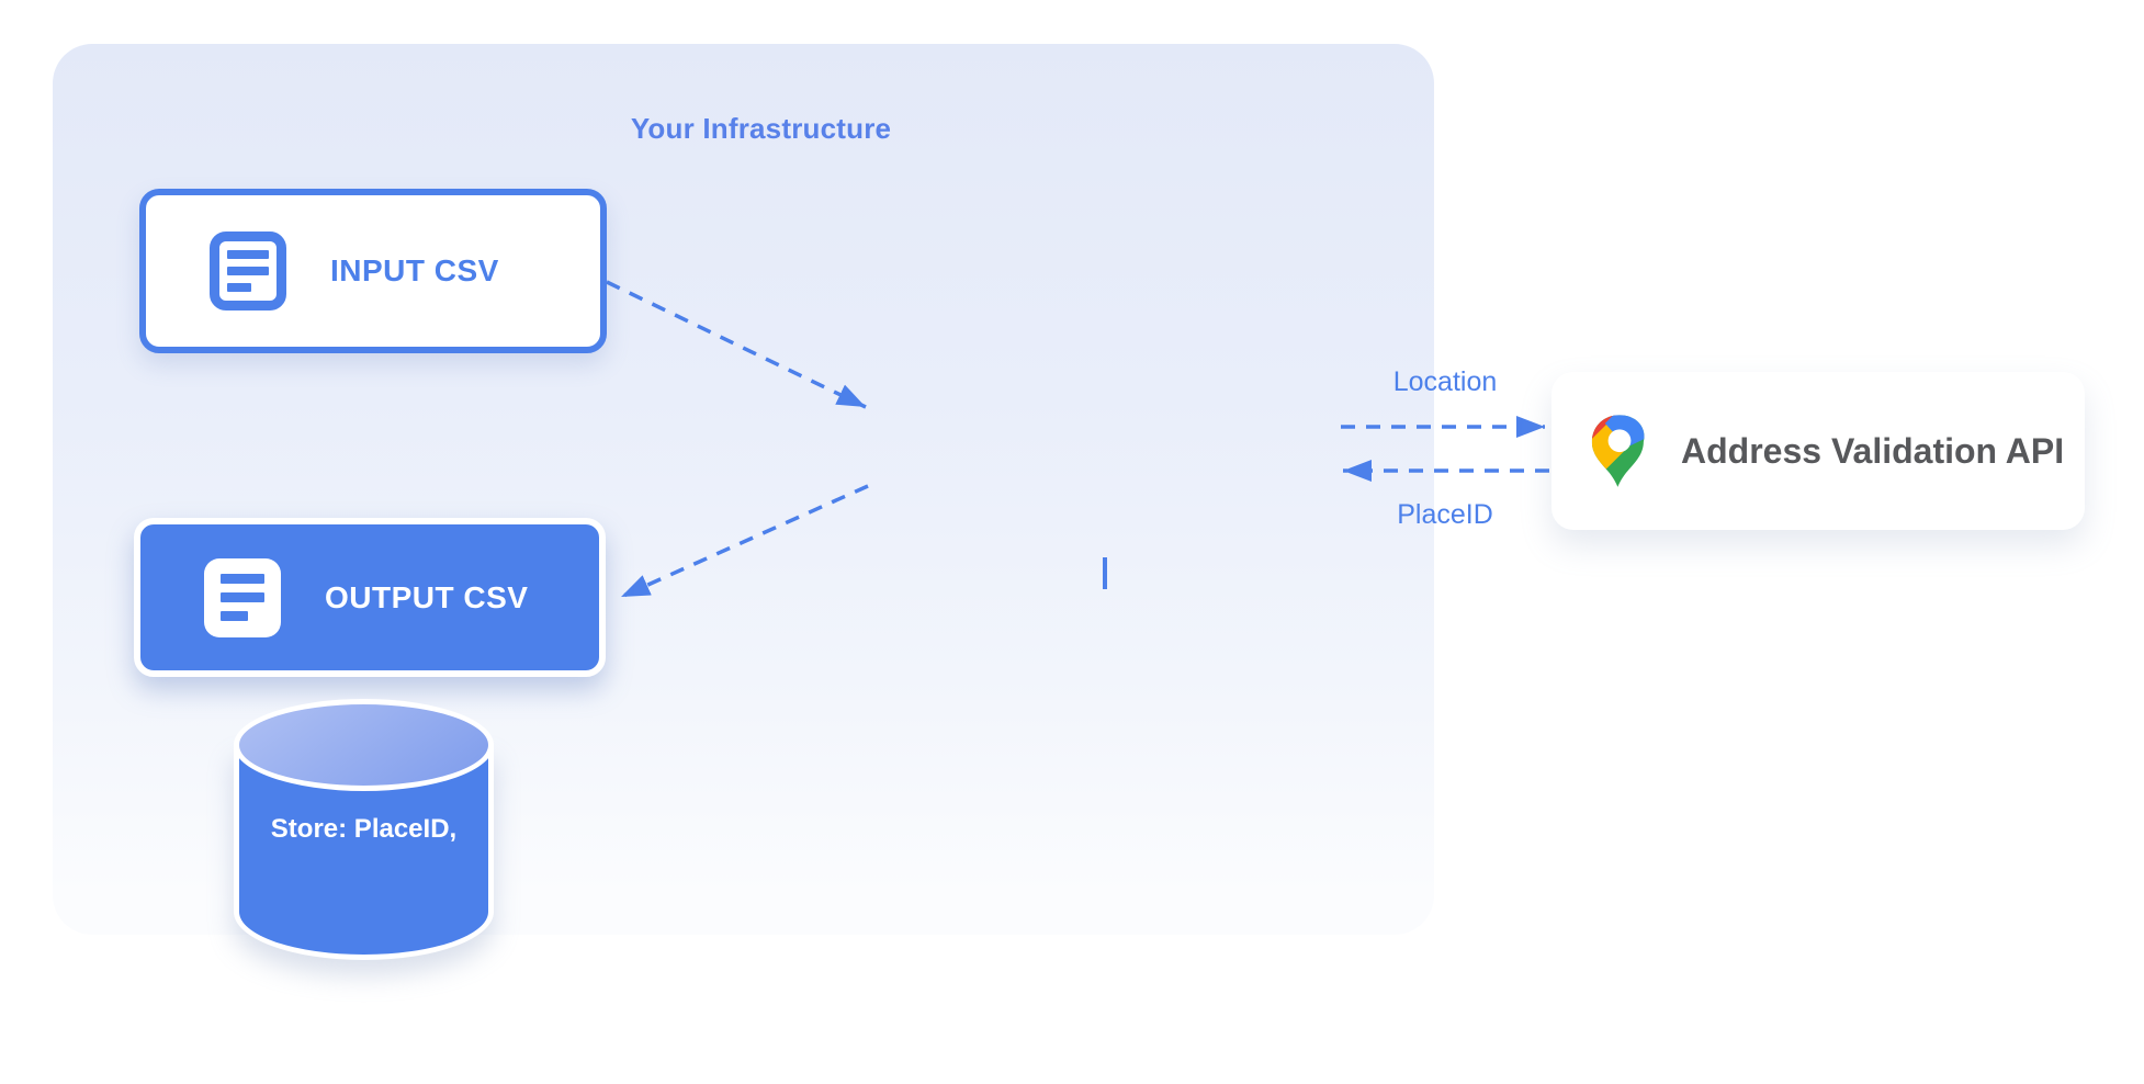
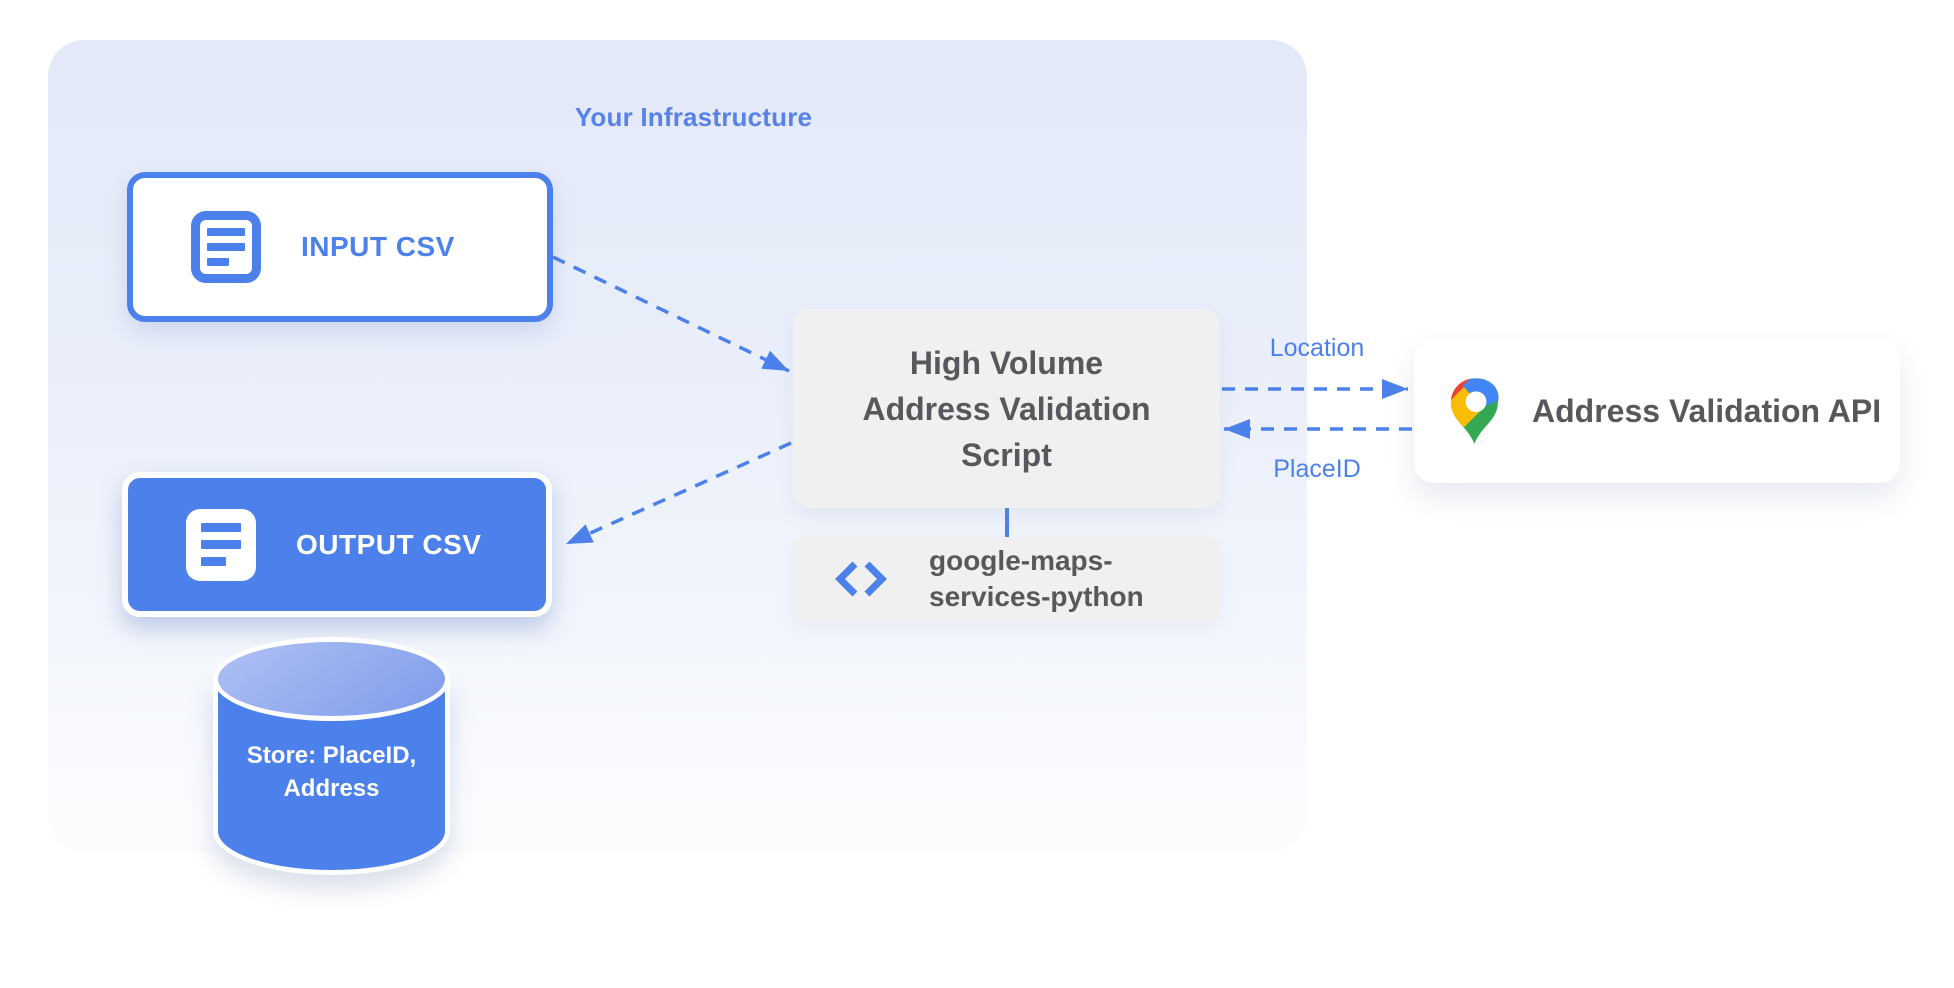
  Your Infrastructure
  Location
  PlaceID
  INPUT CSV
  OUTPUT CSV
  Store: PlaceID,
+ Address
+ High Volume
+ Address Validation
+ Script
+ google-maps-
+ services-python
  Address Validation API
